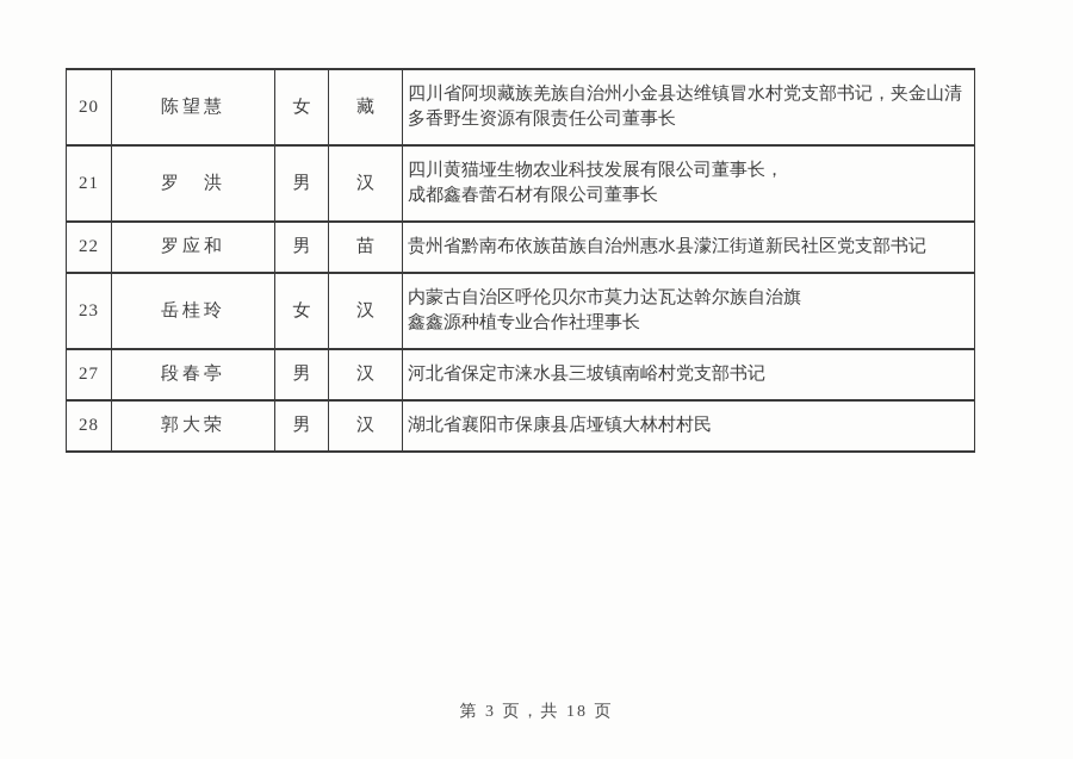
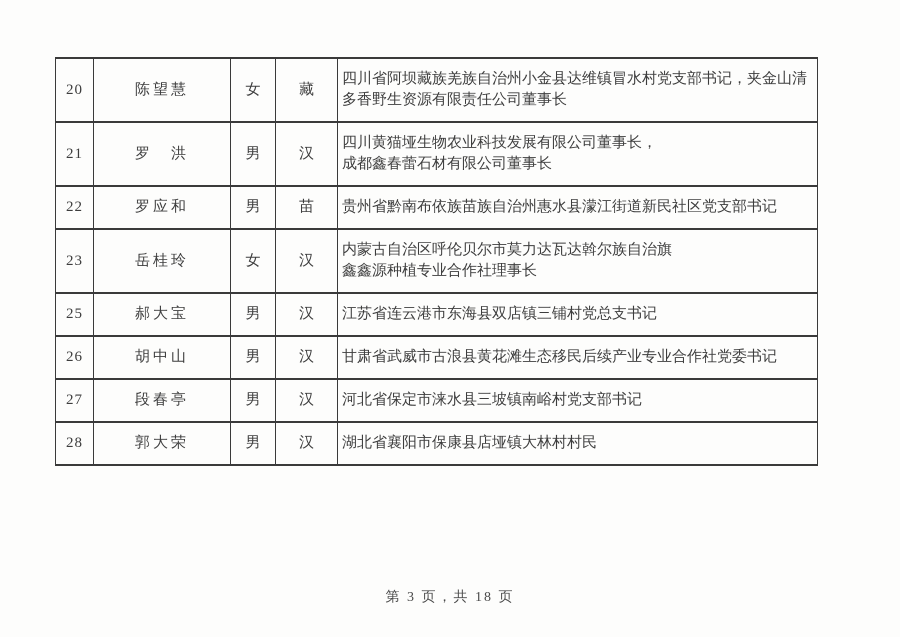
  20	陈望慧	女	藏	四川省阿坝藏族羌族自治州小金县达维镇冒水村党支部书记，夹金山清多香野生资源有限责任公司董事长
  21	罗 洪	男	汉	四川黄猫垭生物农业科技发展有限公司董事长，成都鑫春蕾石材有限公司董事长
  22	罗应和	男	苗	贵州省黔南布依族苗族自治州惠水县濛江街道新民社区党支部书记
  23	岳桂玲	女	汉	内蒙古自治区呼伦贝尔市莫力达瓦达斡尔族自治旗鑫鑫源种植专业合作社理事长
+ 25	郝大宝	男	汉	江苏省连云港市东海县双店镇三铺村党总支书记
+ 26	胡中山	男	汉	甘肃省武威市古浪县黄花滩生态移民后续产业专业合作社党委书记
  27	段春亭	男	汉	河北省保定市涞水县三坡镇南峪村党支部书记
  28	郭大荣	男	汉	湖北省襄阳市保康县店垭镇大林村村民
  第 3 页，共 18 页
